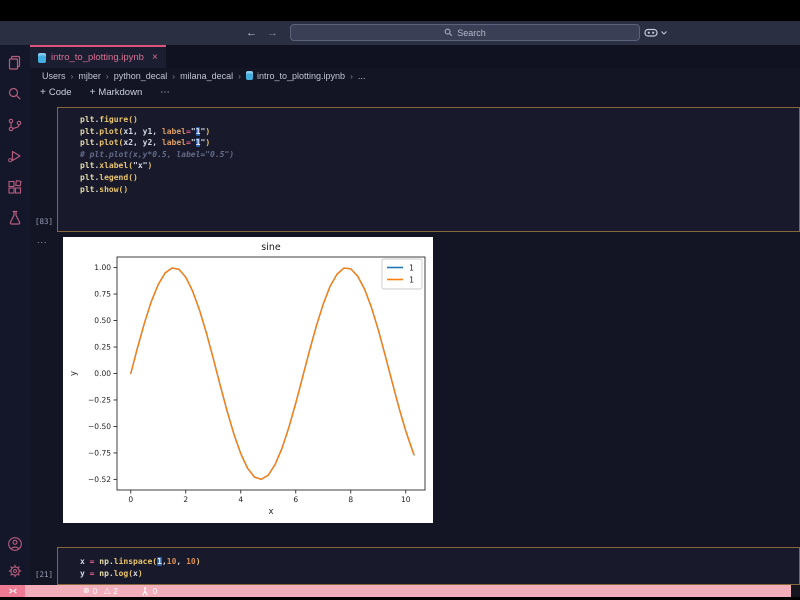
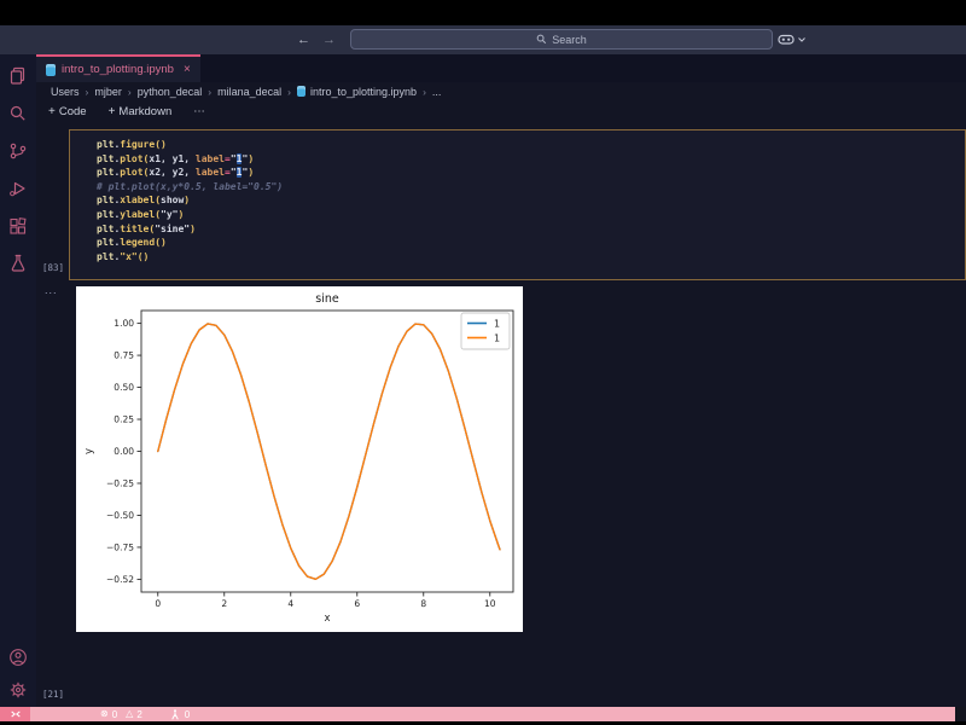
  ←
  →
  Search
  intro_to_plotting.ipynb
  ×
  Users
  ›
  mjber
  ›
  python_decal
  ›
  milana_decal
  ›
  intro_to_plotting.ipynb
  ›
  ...
  +
  Code
  +
  Markdown
  ⋯
  plt.figure()
  plt.plot(x1, y1, label="1")
  plt.plot(x2, y2, label="1")
  # plt.plot(x,y*0.5, label="0.5")
- plt.xlabel("x")
+ plt.xlabel(show)
+ plt.ylabel("y")
+ plt.title("sine")
  plt.legend()
- plt.show()
+ plt."x"()
  [83]
  ...
  0
  2
  4
  6
  8
  10
  1.00
  0.75
  0.50
  0.25
  0.00
  −0.25
  −0.50
  −0.75
  −0.52
  sine
  x
  1
  1
- x = np.linspace(1,10, 10)
- y = np.log(x)
  [21]
  ⊗
  0
  △
  2
  0
